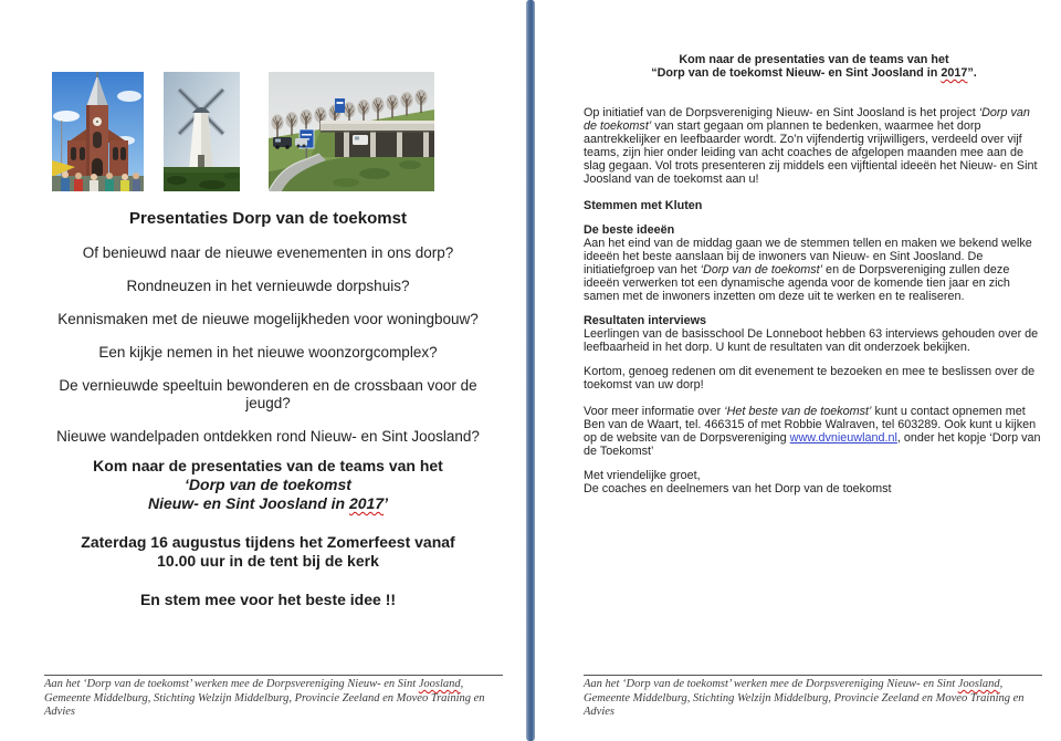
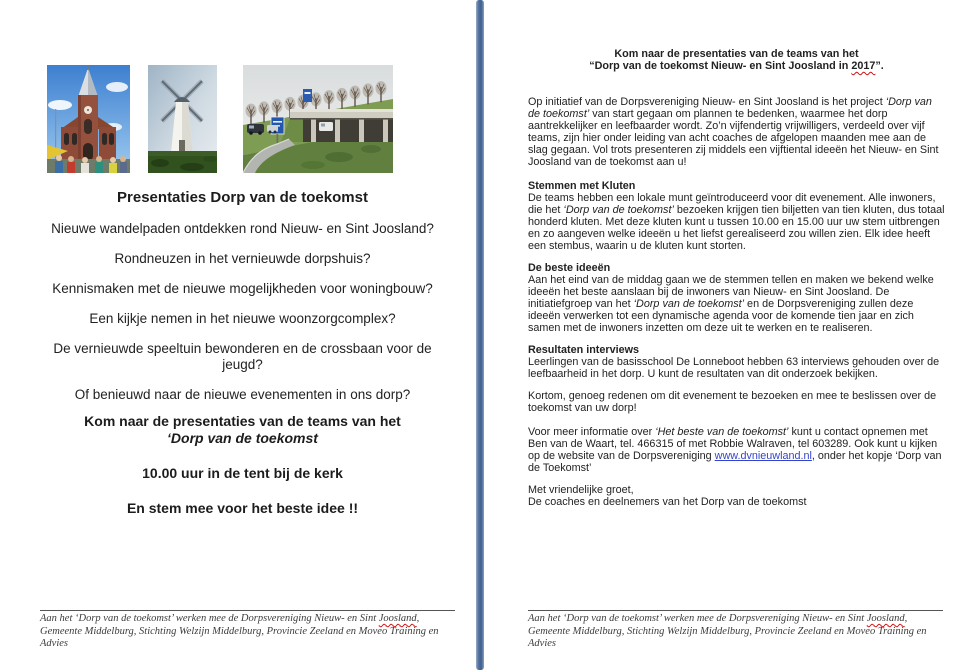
  Presentaties Dorp van de toekomst
- Of benieuwd naar de nieuwe evenementen in ons dorp?
+ Nieuwe wandelpaden ontdekken rond Nieuw- en Sint Joosland?
  Rondneuzen in het vernieuwde dorpshuis?
  Kennismaken met de nieuwe mogelijkheden voor woningbouw?
  Een kijkje nemen in het nieuwe woonzorgcomplex?
  De vernieuwde speeltuin bewonderen en de crossbaan voor de jeugd?
- Nieuwe wandelpaden ontdekken rond Nieuw- en Sint Joosland?
+ Of benieuwd naar de nieuwe evenementen in ons dorp?
  Kom naar de presentaties van de teams van het
  ‘Dorp van de toekomst
- Nieuw- en Sint Joosland in 2017’
- Zaterdag 16 augustus tijdens het Zomerfeest vanaf
  10.00 uur in de tent bij de kerk
  En stem mee voor het beste idee !!
  Aan het ‘Dorp van de toekomst’ werken mee de Dorpsvereniging Nieuw- en Sint Joosland, Gemeente Middelburg, Stichting Welzijn Middelburg, Provincie Zeeland en Moveo Training en Advies
  Kom naar de presentaties van de teams van het
  “Dorp van de toekomst Nieuw- en Sint Joosland in 2017”.
  Op initiatief van de Dorpsvereniging Nieuw- en Sint Joosland is het project ‘Dorp van de toekomst’ van start gegaan om plannen te bedenken, waarmee het dorp aantrekkelijker en leefbaarder wordt. Zo’n vijfendertig vrijwilligers, verdeeld over vijf teams, zijn hier onder leiding van acht coaches de afgelopen maanden mee aan de slag gegaan. Vol trots presenteren zij middels een vijftiental ideeën het Nieuw- en Sint Joosland van de toekomst aan u!
  Stemmen met Kluten
+ De teams hebben een lokale munt geïntroduceerd voor dit evenement. Alle inwoners, die het ‘Dorp van de toekomst’ bezoeken krijgen tien biljetten van tien kluten, dus totaal honderd kluten. Met deze kluten kunt u tussen 10.00 en 15.00 uur uw stem uitbrengen en zo aangeven welke ideeën u het liefst gerealiseerd zou willen zien. Elk idee heeft een stembus, waarin u de kluten kunt storten.
  De beste ideeën
  Aan het eind van de middag gaan we de stemmen tellen en maken we bekend welke ideeën het beste aanslaan bij de inwoners van Nieuw- en Sint Joosland. De initiatiefgroep van het ‘Dorp van de toekomst’ en de Dorpsvereniging zullen deze ideeën verwerken tot een dynamische agenda voor de komende tien jaar en zich samen met de inwoners inzetten om deze uit te werken en te realiseren.
  Resultaten interviews
  Leerlingen van de basisschool De Lonneboot hebben 63 interviews gehouden over de leefbaarheid in het dorp. U kunt de resultaten van dit onderzoek bekijken.
  Kortom, genoeg redenen om dit evenement te bezoeken en mee te beslissen over de toekomst van uw dorp!
  Voor meer informatie over ‘Het beste van de toekomst’ kunt u contact opnemen met Ben van de Waart, tel. 466315 of met Robbie Walraven, tel 603289. Ook kunt u kijken op de website van de Dorpsvereniging www.dvnieuwland.nl, onder het kopje ‘Dorp van de Toekomst’
  Met vriendelijke groet,
  De coaches en deelnemers van het Dorp van de toekomst
  Aan het ‘Dorp van de toekomst’ werken mee de Dorpsvereniging Nieuw- en Sint Joosland, Gemeente Middelburg, Stichting Welzijn Middelburg, Provincie Zeeland en Moveo Training en Advies
